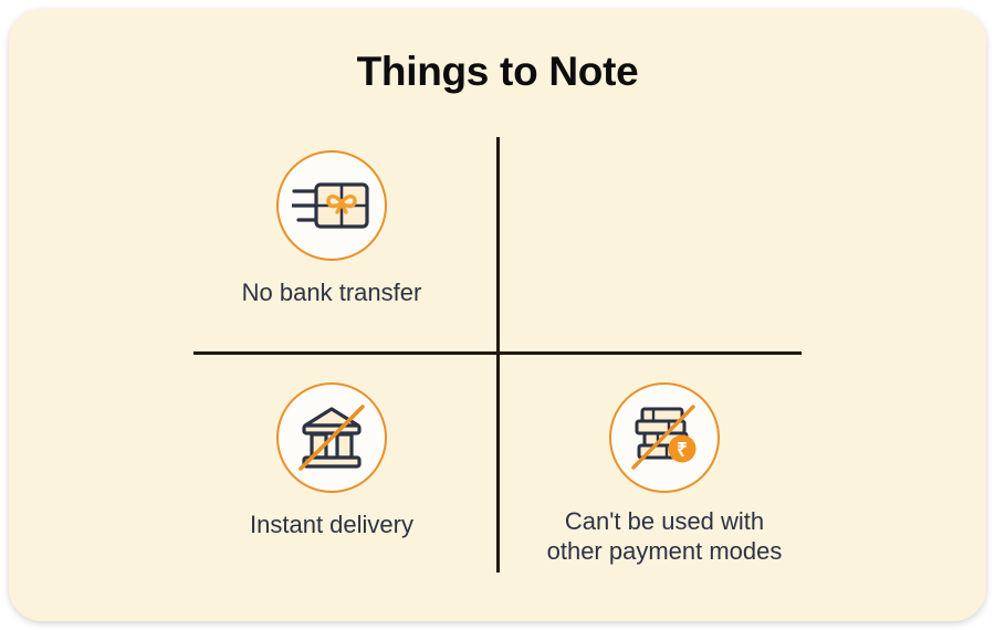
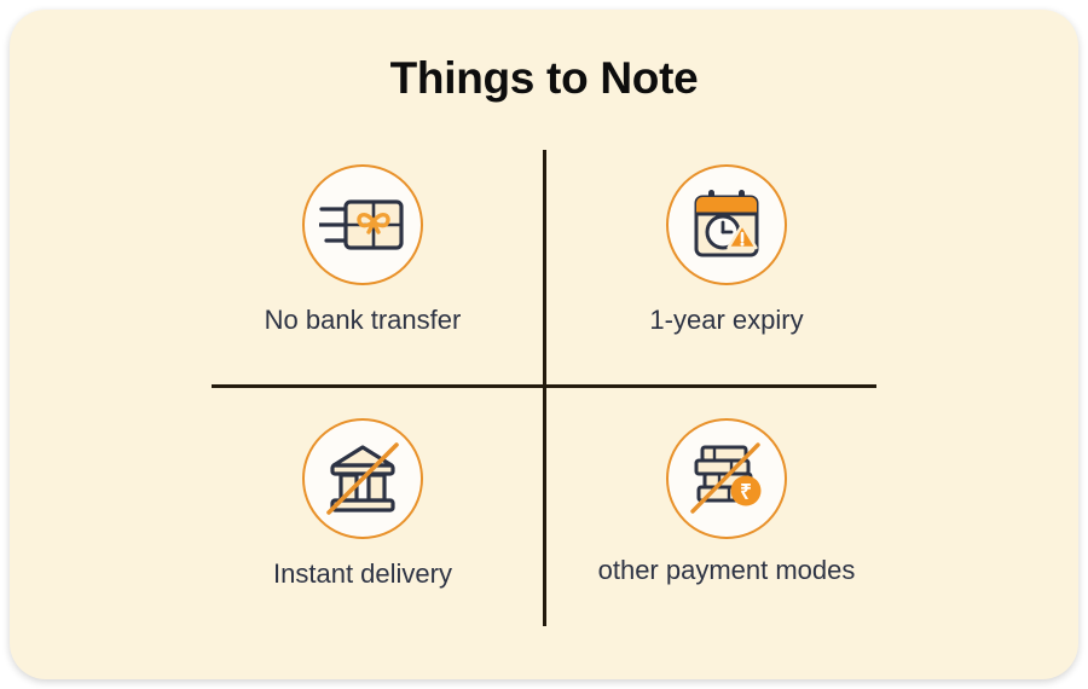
  Things to Note
  No bank transfer
+ 1-year expiry
  Instant delivery
  ₹
- Can't be used with
  other payment modes
